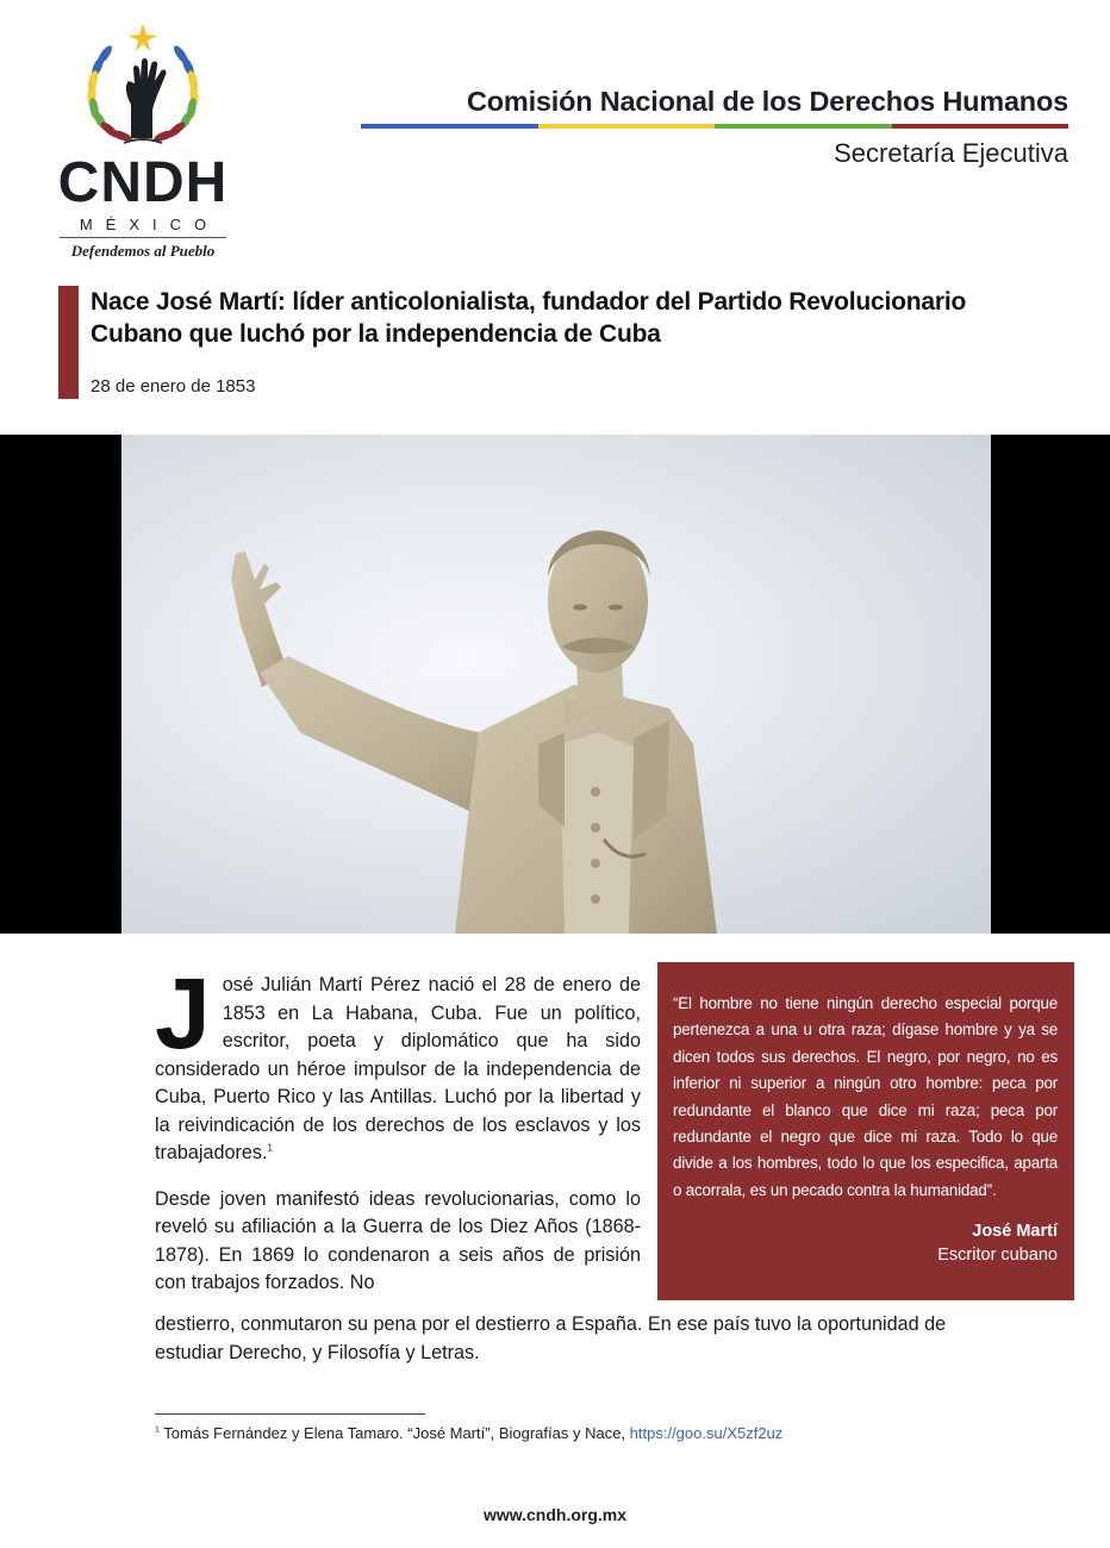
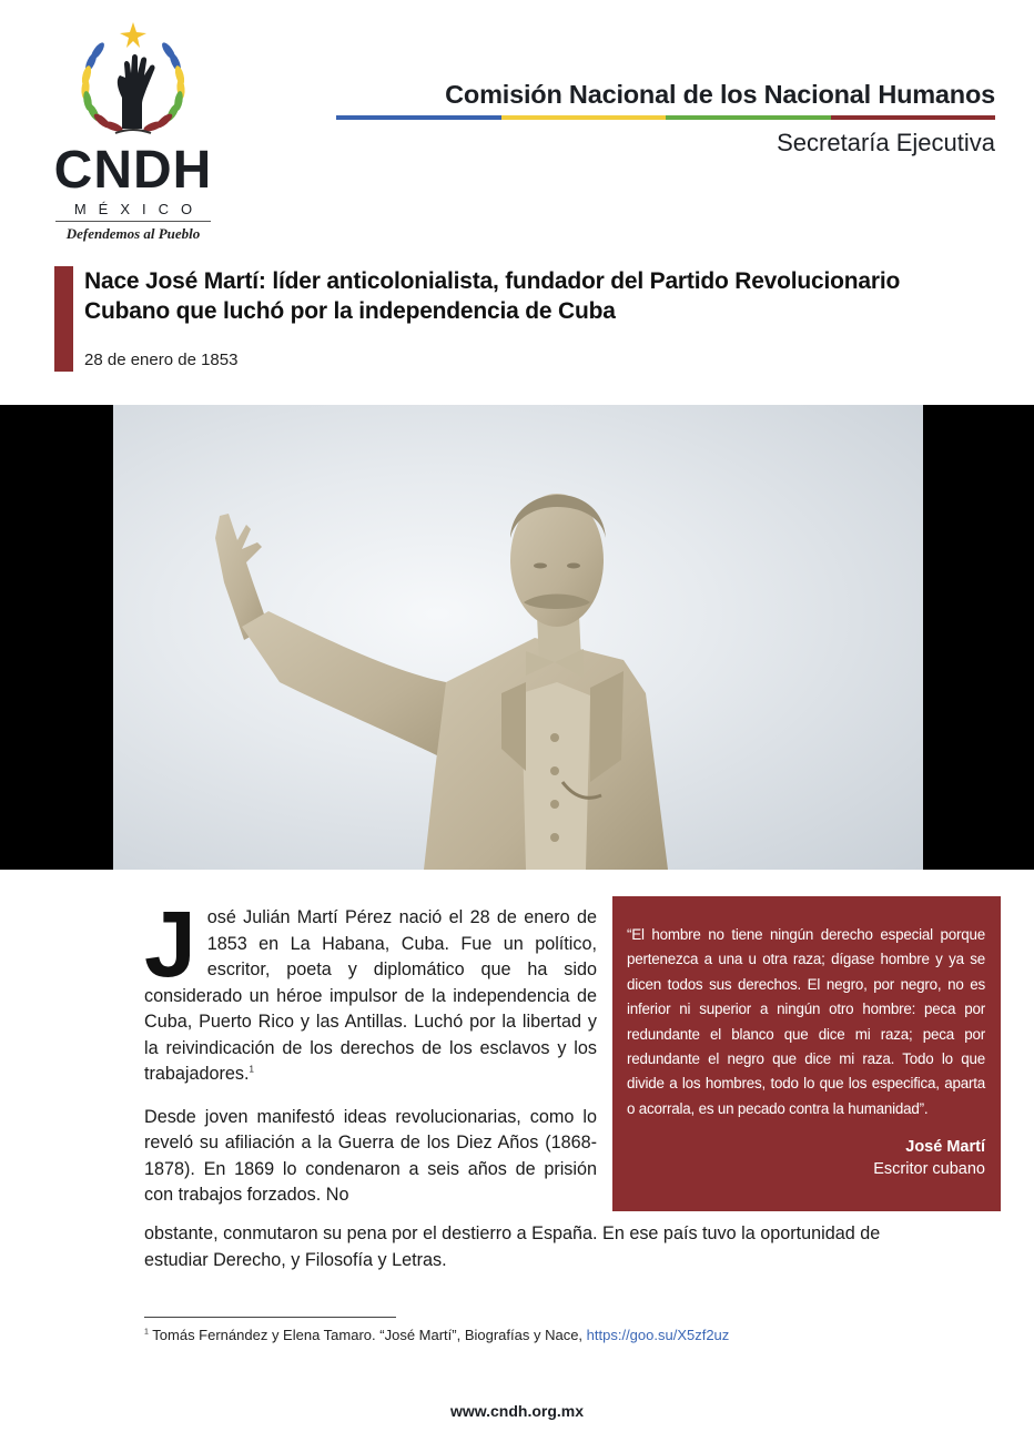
  CNDH
  MÉXICO
  Defendemos al Pueblo
- Comisión Nacional de los Derechos Humanos
+ Comisión Nacional de los Nacional Humanos
  Secretaría Ejecutiva
  Nace José Martí: líder anticolonialista, fundador del Partido Revolucionario Cubano que luchó por la independencia de Cuba
  28 de enero de 1853
  J
  osé Julián Martí Pérez nació el 28 de enero de 1853 en La Habana, Cuba. Fue un político, escritor, poeta y diplomático que ha sido considerado un héroe impulsor de la independencia de Cuba, Puerto Rico y las Antillas. Luchó por la libertad y la reivindicación de los derechos de los esclavos y los trabajadores.1
  Desde joven manifestó ideas revolucionarias, como lo reveló su afiliación a la Guerra de los Diez Años (1868-1878). En 1869 lo condenaron a seis años de prisión con trabajos forzados. No
- destierro, conmutaron su pena por el destierro a España. En ese país tuvo la oportunidad de estudiar Derecho, y Filosofía y Letras.
+ obstante, conmutaron su pena por el destierro a España. En ese país tuvo la oportunidad de estudiar Derecho, y Filosofía y Letras.
  “El hombre no tiene ningún derecho especial porque pertenezca a una u otra raza; dígase hombre y ya se dicen todos sus derechos. El negro, por negro, no es inferior ni superior a ningún otro hombre: peca por redundante el blanco que dice mi raza; peca por redundante el negro que dice mi raza. Todo lo que divide a los hombres, todo lo que los especifica, aparta o acorrala, es un pecado contra la humanidad”.
  José Martí
  Escritor cubano
  Tomás Fernández y Elena Tamaro. “José Martí”, Biografías y Nace, https://goo.su/X5zf2uz
  www.cndh.org.mx
